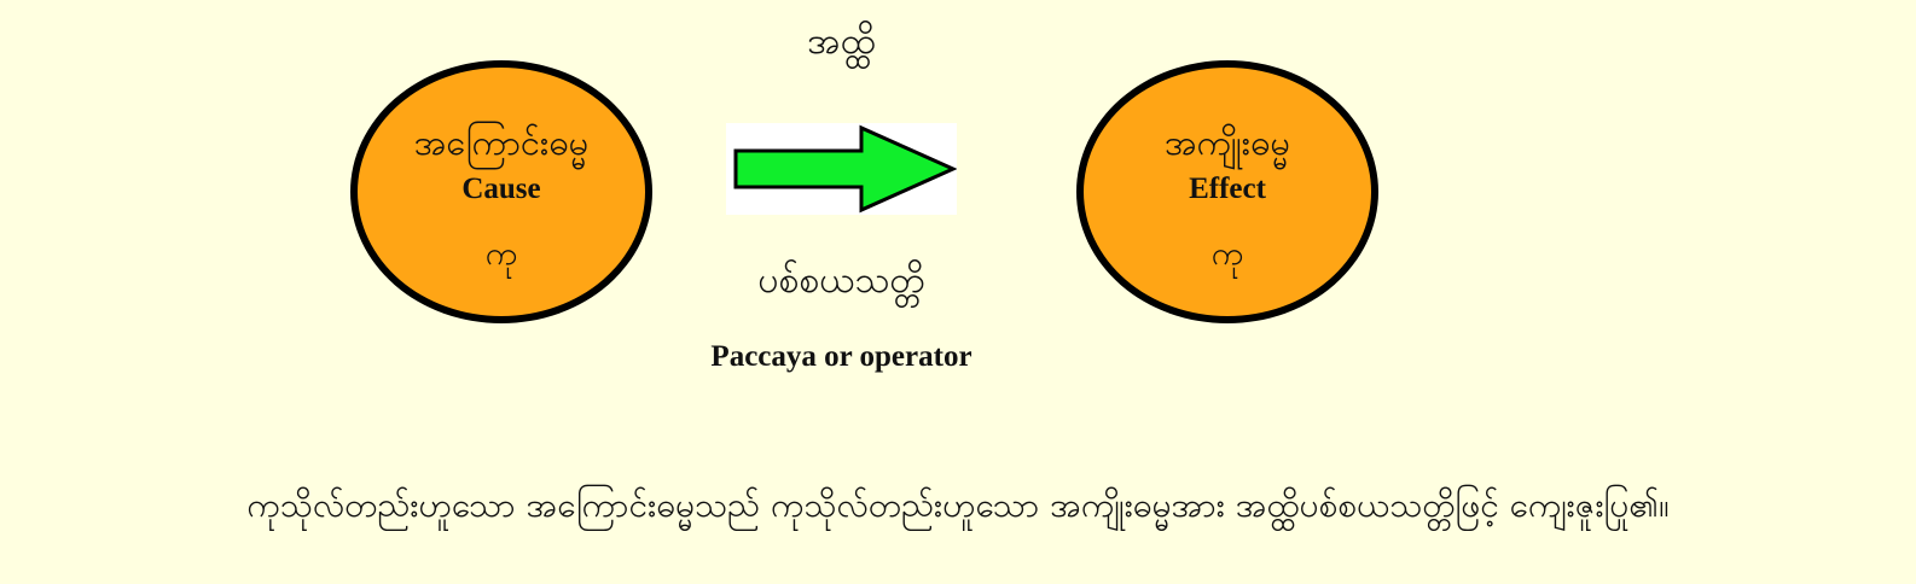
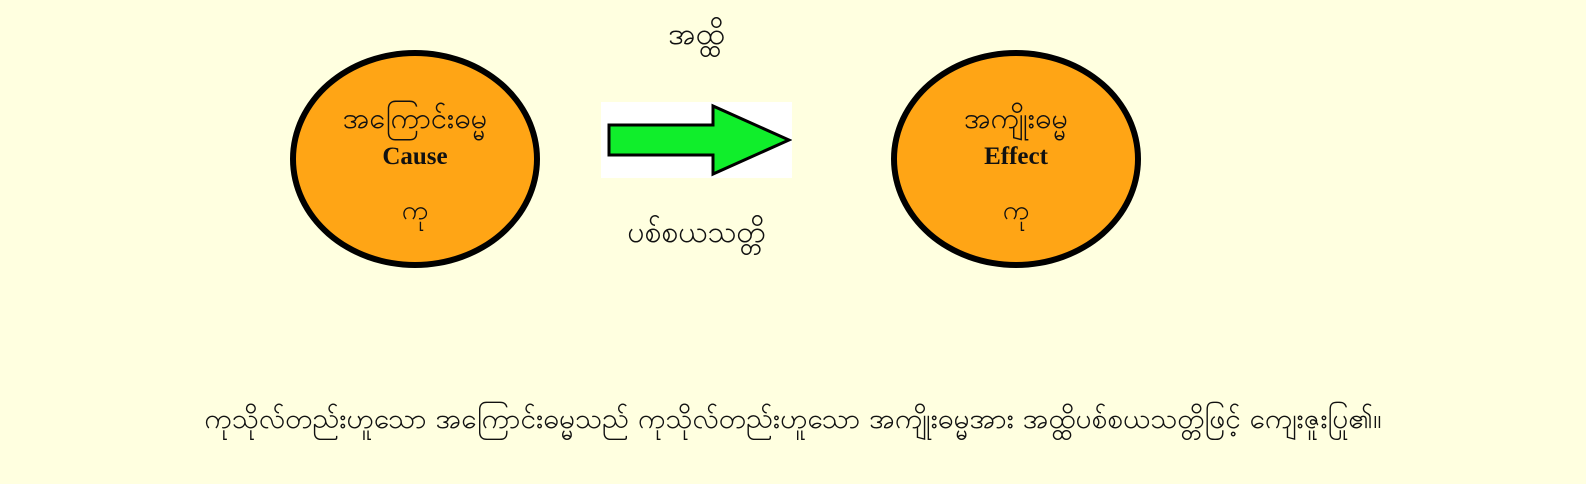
  အကြောင်းဓမ္မ
  Cause
  ကု
  အကျိုးဓမ္မ
  Effect
  ကု
  အထ္ထိ
  ပစ်စယသတ္တိ
- Paccaya or operator
  ကုသိုလ်တည်းဟူသော အကြောင်းဓမ္မသည် ကုသိုလ်တည်းဟူသော အကျိုးဓမ္မအား အထ္ထိပစ်စယသတ္တိဖြင့် ကျေးဇူးပြု၏။
